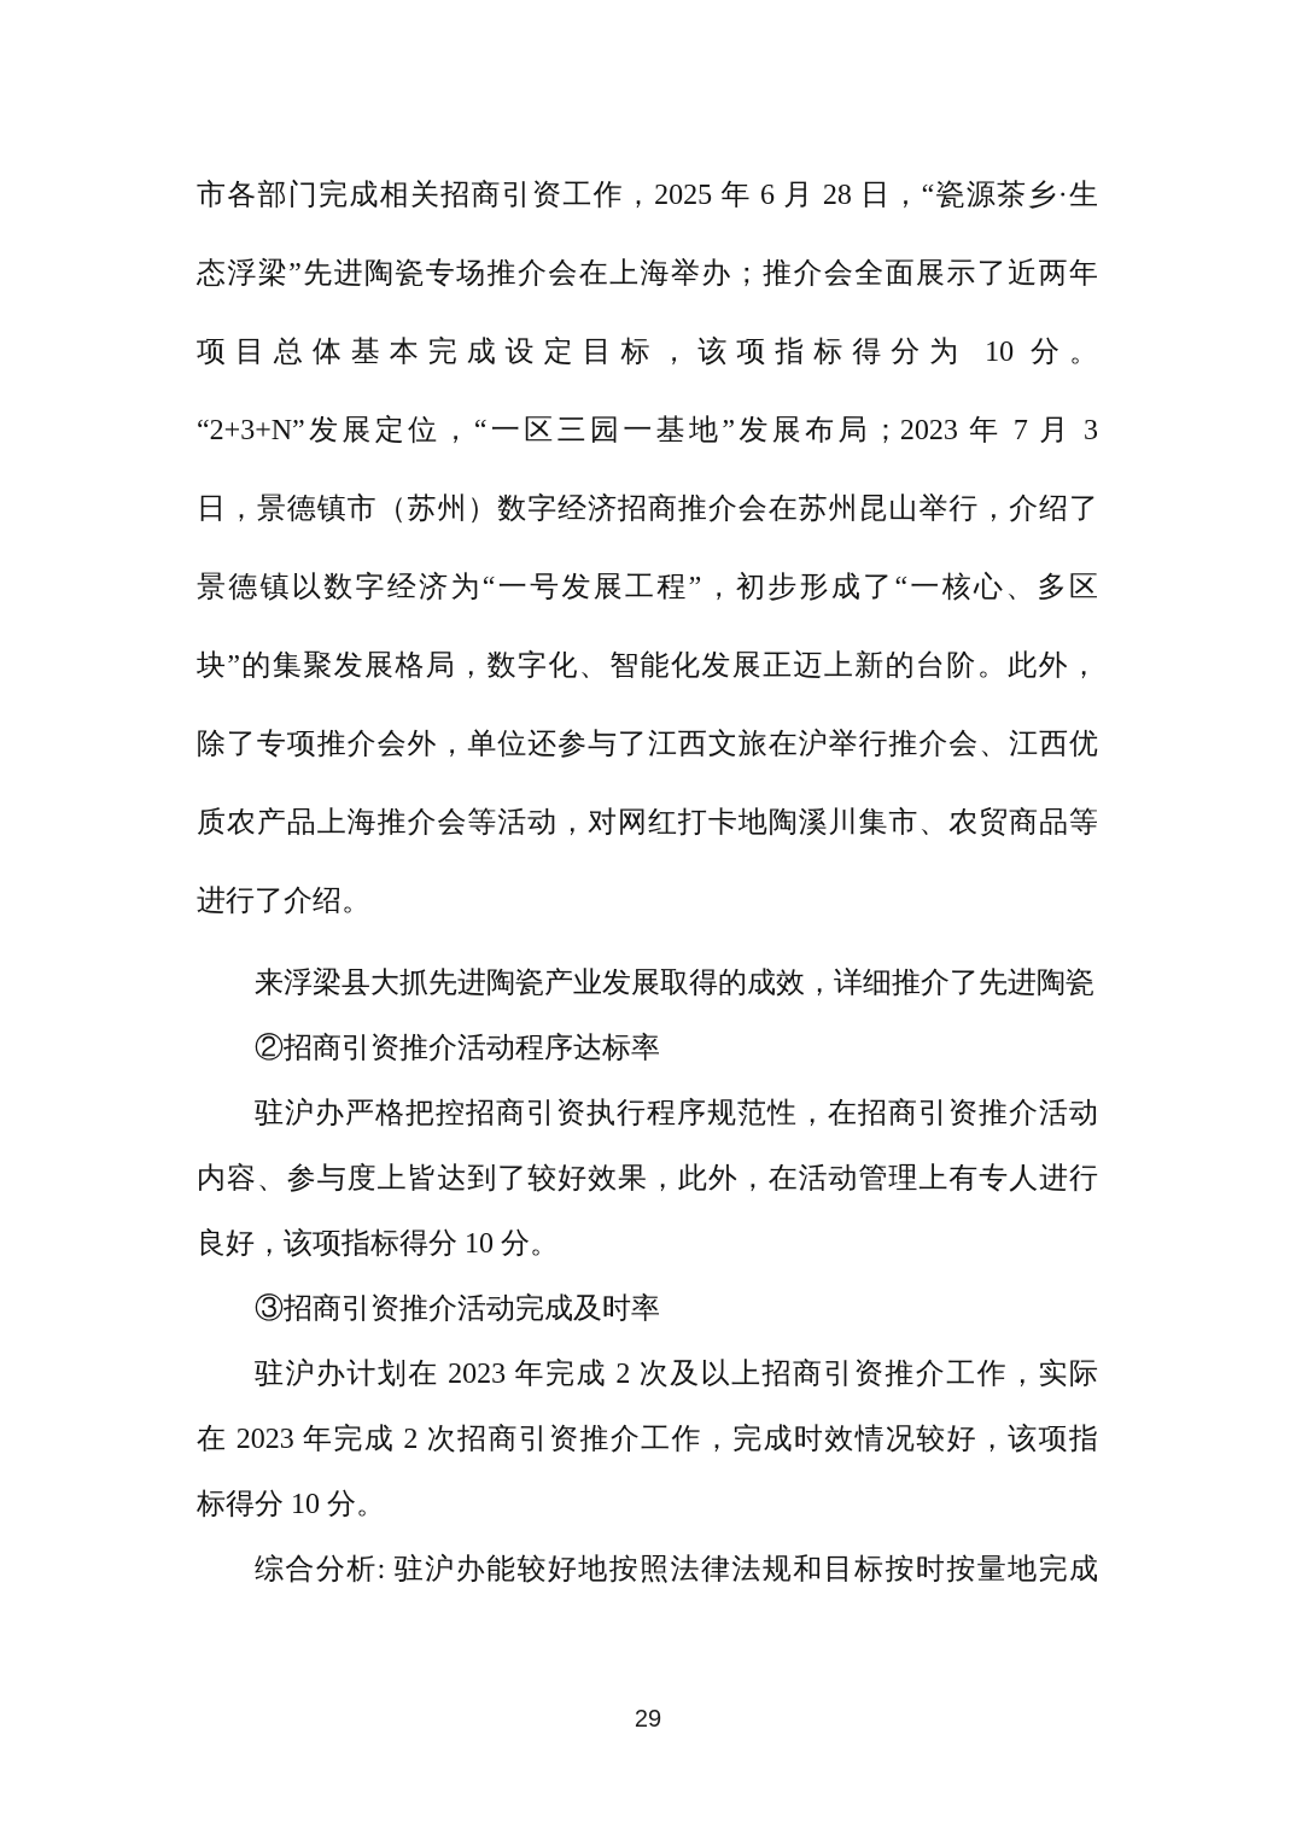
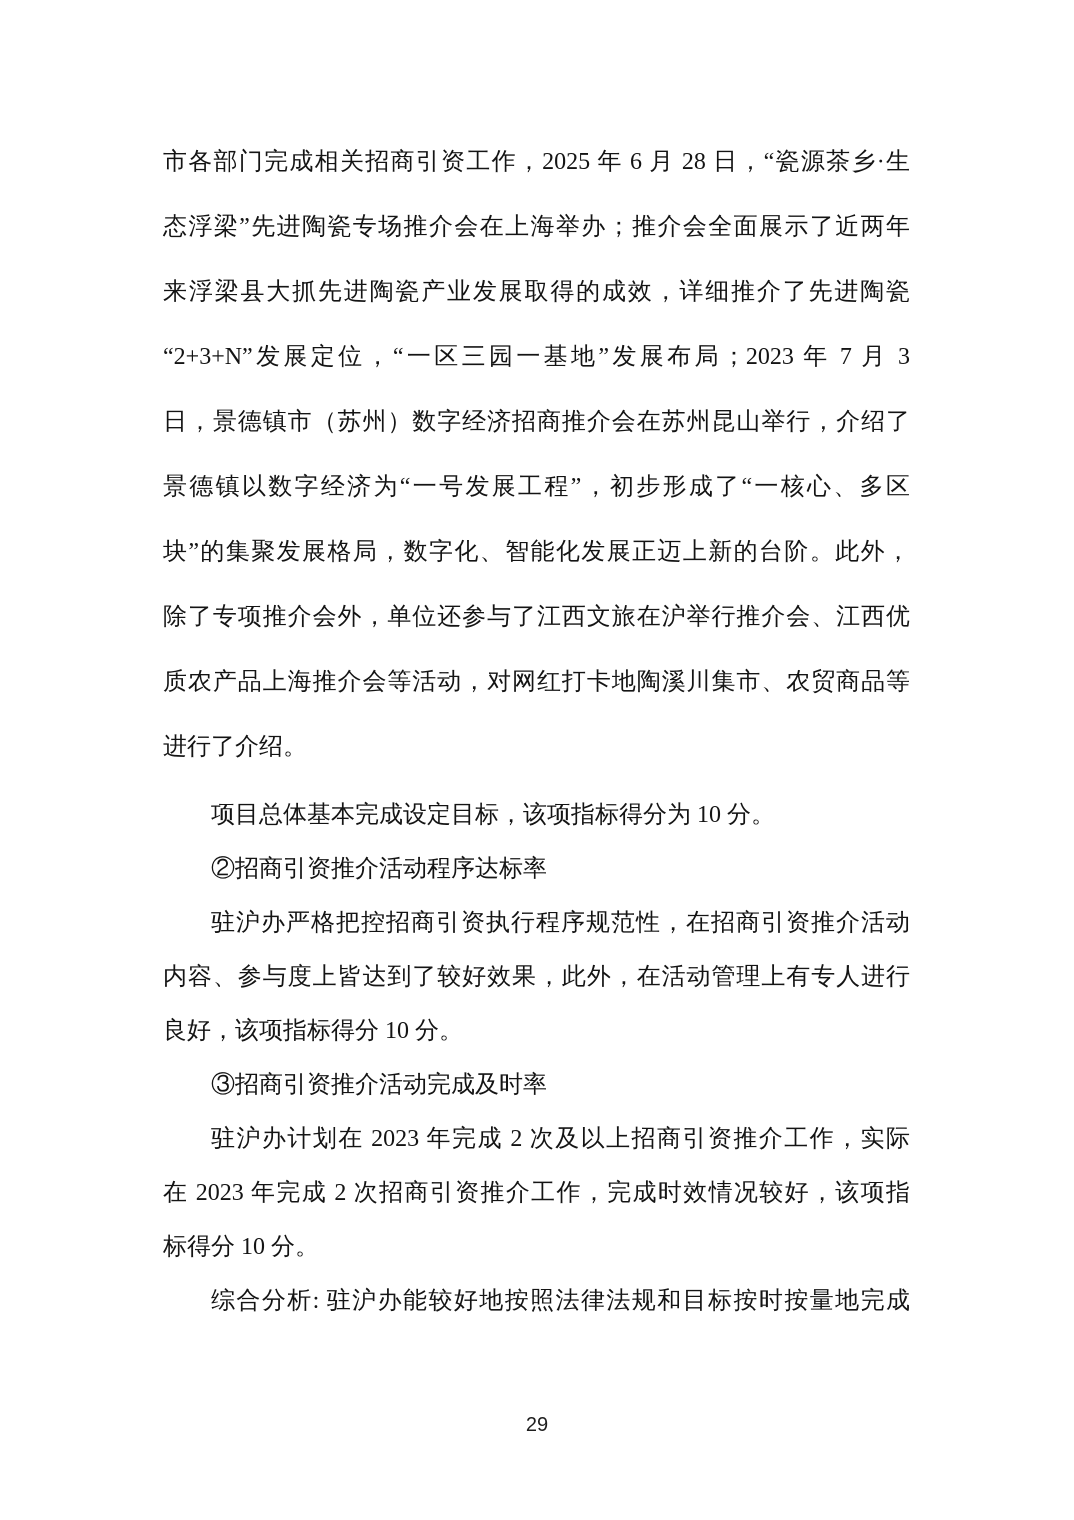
  市各部门完成相关招商引资工作，2025 年 6 月 28 日，“瓷源茶乡·生
  态浮梁”先进陶瓷专场推介会在上海举办；推介会全面展示了近两年
- 项目总体基本完成设定目标，该项指标得分为 10 分。
+ 来浮梁县大抓先进陶瓷产业发展取得的成效，详细推介了先进陶瓷
  “2+3+N”发展定位，“一区三园一基地”发展布局；2023 年 7 月 3
  日，景德镇市（苏州）数字经济招商推介会在苏州昆山举行，介绍了
  景德镇以数字经济为“一号发展工程”，初步形成了“一核心、多区
  块”的集聚发展格局，数字化、智能化发展正迈上新的台阶。此外，
  除了专项推介会外，单位还参与了江西文旅在沪举行推介会、江西优
  质农产品上海推介会等活动，对网红打卡地陶溪川集市、农贸商品等
  进行了介绍。
- 来浮梁县大抓先进陶瓷产业发展取得的成效，详细推介了先进陶瓷
+ 项目总体基本完成设定目标，该项指标得分为 10 分。
  ②招商引资推介活动程序达标率
  驻沪办严格把控招商引资执行程序规范性，在招商引资推介活动
  内容、参与度上皆达到了较好效果，此外，在活动管理上有专人进行
  良好，该项指标得分 10 分。
  ③招商引资推介活动完成及时率
  驻沪办计划在 2023 年完成 2 次及以上招商引资推介工作，实际
  在 2023 年完成 2 次招商引资推介工作，完成时效情况较好，该项指
  标得分 10 分。
  综合分析: 驻沪办能较好地按照法律法规和目标按时按量地完成
  29
